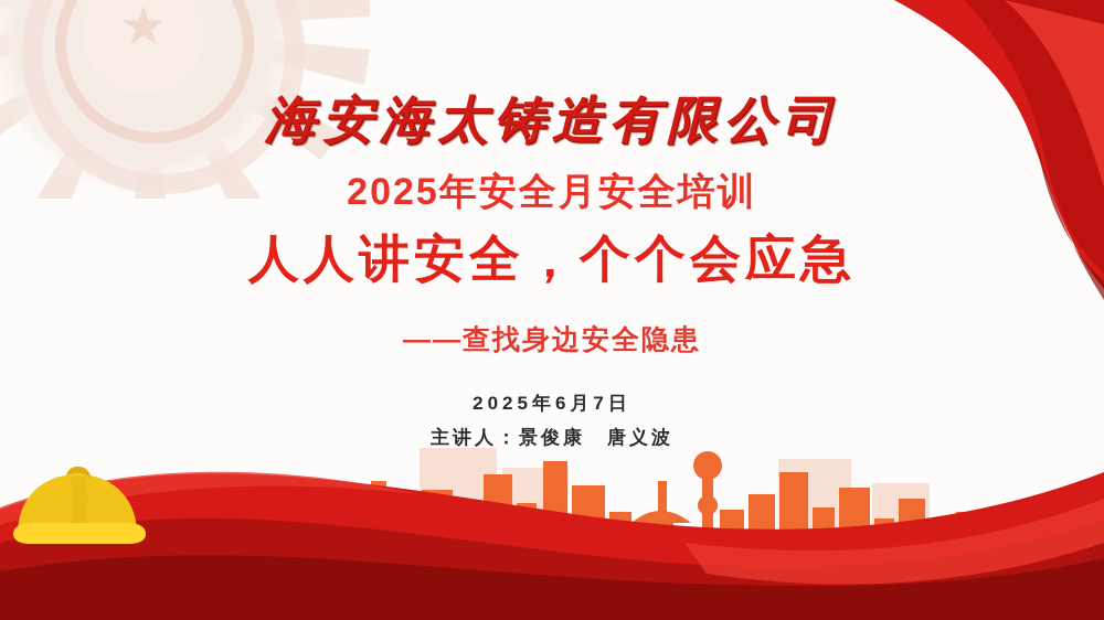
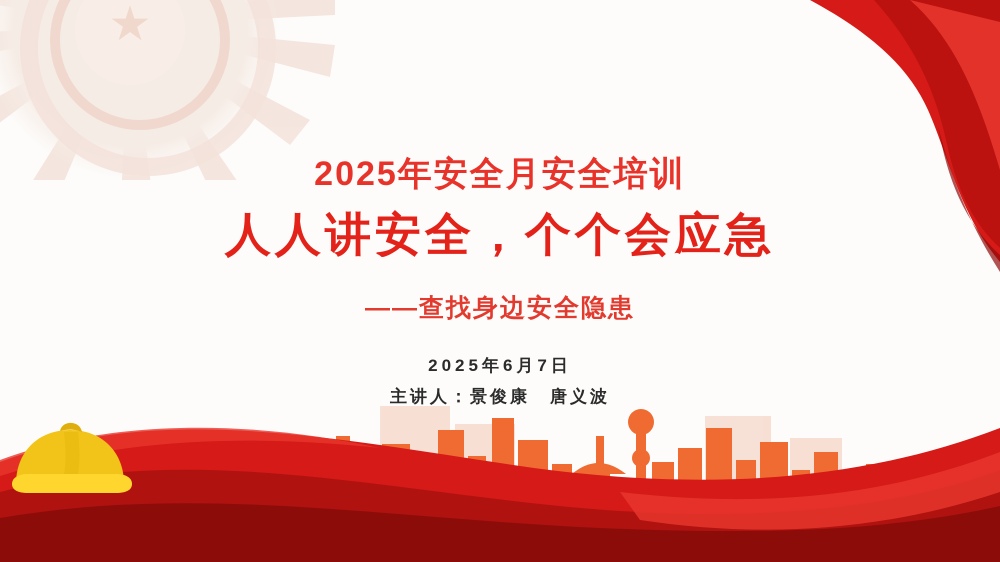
  ★
- 海安海太铸造有限公司
  2025年安全月安全培训
  人人讲安全，个个会应急
  ——查找身边安全隐患
  2025年6月7日
  主讲人：景俊康 唐义波
